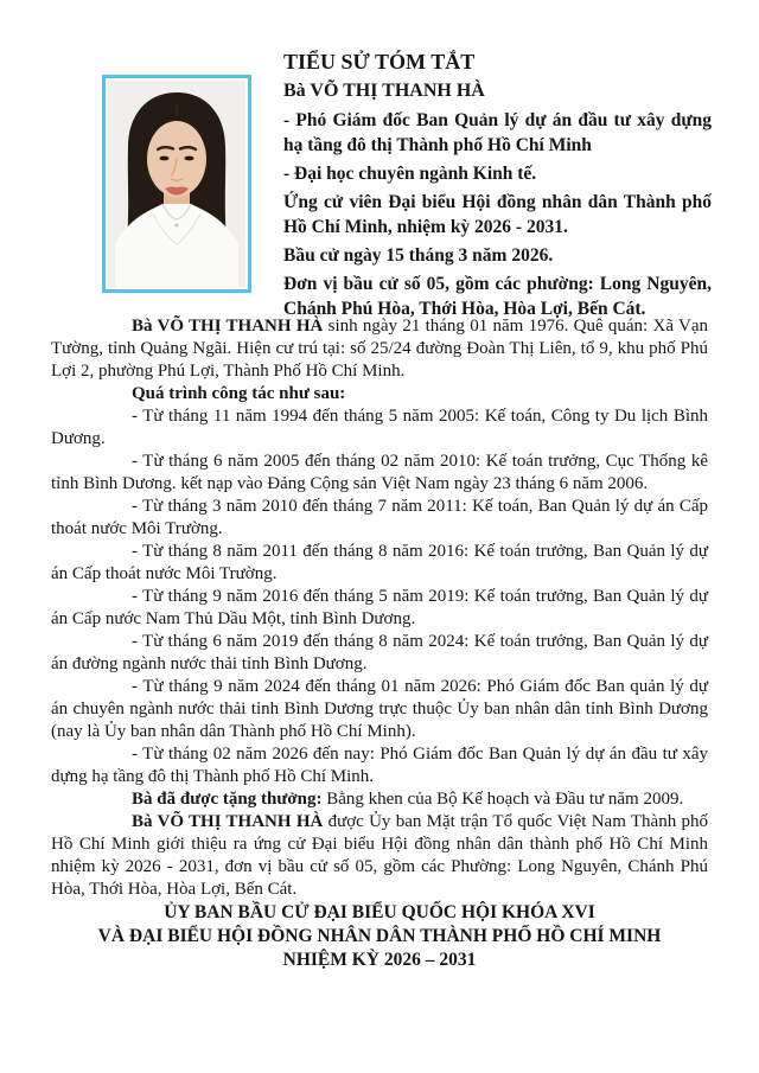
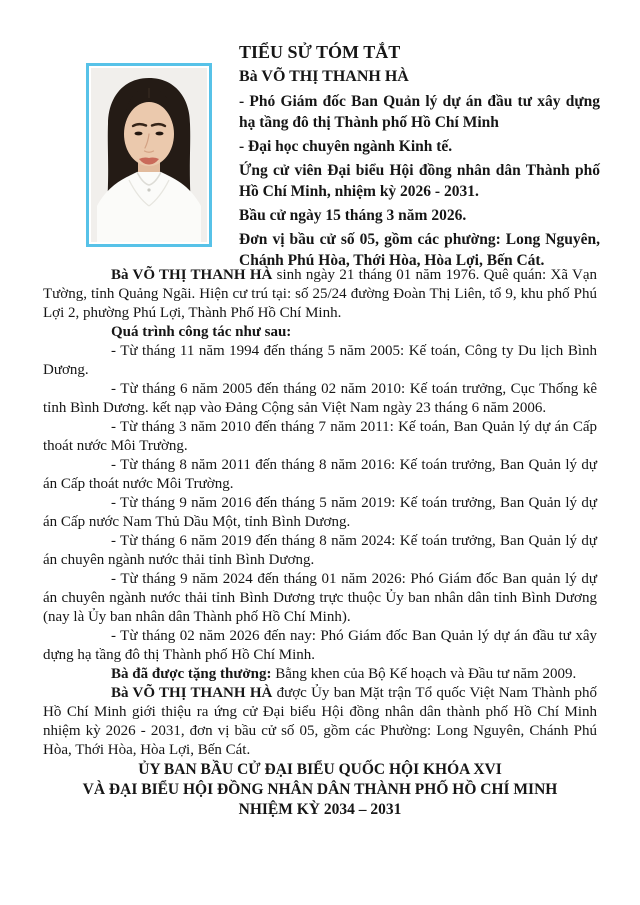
  TIỂU SỬ TÓM TẮT
  Bà VÕ THỊ THANH HÀ
  - Phó Giám đốc Ban Quản lý dự án đầu tư xây dựng hạ tầng đô thị Thành phố Hồ Chí Minh
  - Đại học chuyên ngành Kinh tế.
  Ứng cử viên Đại biểu Hội đồng nhân dân Thành phố Hồ Chí Minh, nhiệm kỳ 2026 - 2031.
  Bầu cử ngày 15 tháng 3 năm 2026.
  Đơn vị bầu cử số 05, gồm các phường: Long Nguyên, Chánh Phú Hòa, Thới Hòa, Hòa Lợi, Bến Cát.
  Bà VÕ THỊ THANH HÀ sinh ngày 21 tháng 01 năm 1976. Quê quán: Xã Vạn Tường, tỉnh Quảng Ngãi. Hiện cư trú tại: số 25/24 đường Đoàn Thị Liên, tổ 9, khu phố Phú Lợi 2, phường Phú Lợi, Thành Phố Hồ Chí Minh.
  Quá trình công tác như sau:
  - Từ tháng 11 năm 1994 đến tháng 5 năm 2005: Kế toán, Công ty Du lịch Bình Dương.
  - Từ tháng 6 năm 2005 đến tháng 02 năm 2010: Kế toán trưởng, Cục Thống kê tỉnh Bình Dương. kết nạp vào Đảng Cộng sản Việt Nam ngày 23 tháng 6 năm 2006.
  - Từ tháng 3 năm 2010 đến tháng 7 năm 2011: Kế toán, Ban Quản lý dự án Cấp thoát nước Môi Trường.
  - Từ tháng 8 năm 2011 đến tháng 8 năm 2016: Kế toán trưởng, Ban Quản lý dự án Cấp thoát nước Môi Trường.
  - Từ tháng 9 năm 2016 đến tháng 5 năm 2019: Kế toán trưởng, Ban Quản lý dự án Cấp nước Nam Thủ Dầu Một, tỉnh Bình Dương.
- - Từ tháng 6 năm 2019 đến tháng 8 năm 2024: Kế toán trưởng, Ban Quản lý dự án đường ngành nước thải tỉnh Bình Dương.
+ - Từ tháng 6 năm 2019 đến tháng 8 năm 2024: Kế toán trưởng, Ban Quản lý dự án chuyên ngành nước thải tỉnh Bình Dương.
  - Từ tháng 9 năm 2024 đến tháng 01 năm 2026: Phó Giám đốc Ban quản lý dự án chuyên ngành nước thải tỉnh Bình Dương trực thuộc Ủy ban nhân dân tỉnh Bình Dương (nay là Ủy ban nhân dân Thành phố Hồ Chí Minh).
  - Từ tháng 02 năm 2026 đến nay: Phó Giám đốc Ban Quản lý dự án đầu tư xây dựng hạ tầng đô thị Thành phố Hồ Chí Minh.
  Bà đã được tặng thưởng: Bằng khen của Bộ Kế hoạch và Đầu tư năm 2009.
  Bà VÕ THỊ THANH HÀ được Ủy ban Mặt trận Tổ quốc Việt Nam Thành phố Hồ Chí Minh giới thiệu ra ứng cử Đại biểu Hội đồng nhân dân thành phố Hồ Chí Minh nhiệm kỳ 2026 - 2031, đơn vị bầu cử số 05, gồm các Phường: Long Nguyên, Chánh Phú Hòa, Thới Hòa, Hòa Lợi, Bến Cát.
  ỦY BAN BẦU CỬ ĐẠI BIỂU QUỐC HỘI KHÓA XVI
  VÀ ĐẠI BIỂU HỘI ĐỒNG NHÂN DÂN THÀNH PHỐ HỒ CHÍ MINH
- NHIỆM KỲ 2026 – 2031
+ NHIỆM KỲ 2034 – 2031
